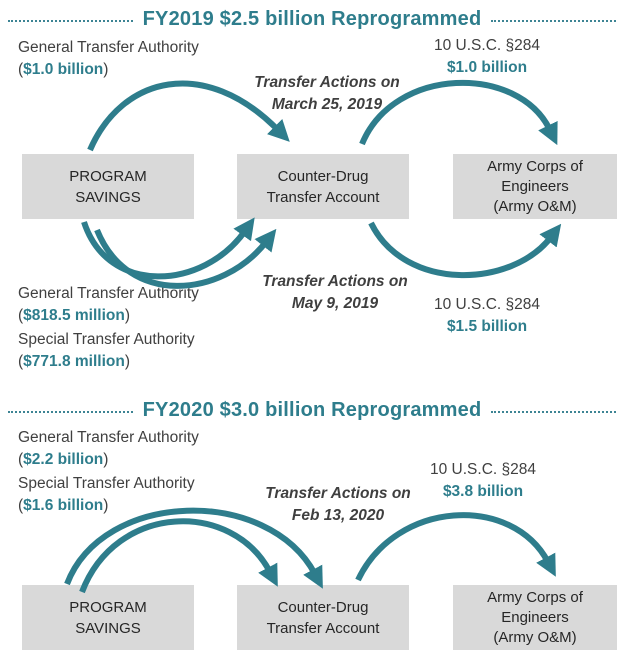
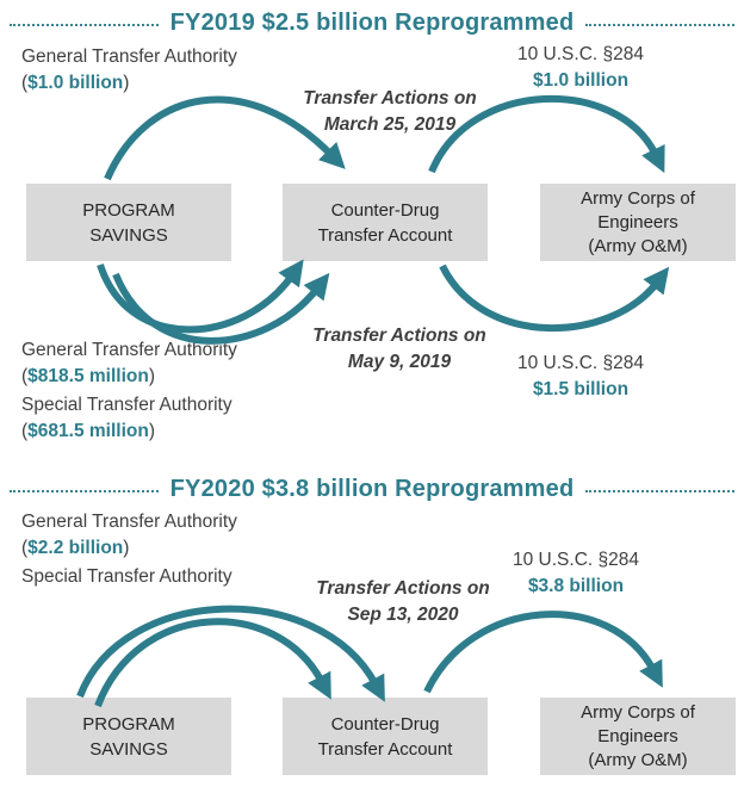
  FY2019 $2.5 billion Reprogrammed
  General Transfer Authority
  ($1.0 billion)
  10 U.S.C. §284
  $1.0 billion
  Transfer Actions on
  March 25, 2019
  PROGRAM
  SAVINGS
  Counter-Drug
  Transfer Account
  Army Corps of
  Engineers
  (Army O&M)
  Transfer Actions on
  May 9, 2019
  General Transfer Authority
  ($818.5 million)
  Special Transfer Authority
- ($771.8 million)
+ ($681.5 million)
  10 U.S.C. §284
  $1.5 billion
- FY2020 $3.0 billion Reprogrammed
+ FY2020 $3.8 billion Reprogrammed
  General Transfer Authority
  ($2.2 billion)
  Special Transfer Authority
- ($1.6 billion)
  10 U.S.C. §284
  $3.8 billion
  Transfer Actions on
- Feb 13, 2020
+ Sep 13, 2020
  PROGRAM
  SAVINGS
  Counter-Drug
  Transfer Account
  Army Corps of
  Engineers
  (Army O&M)
